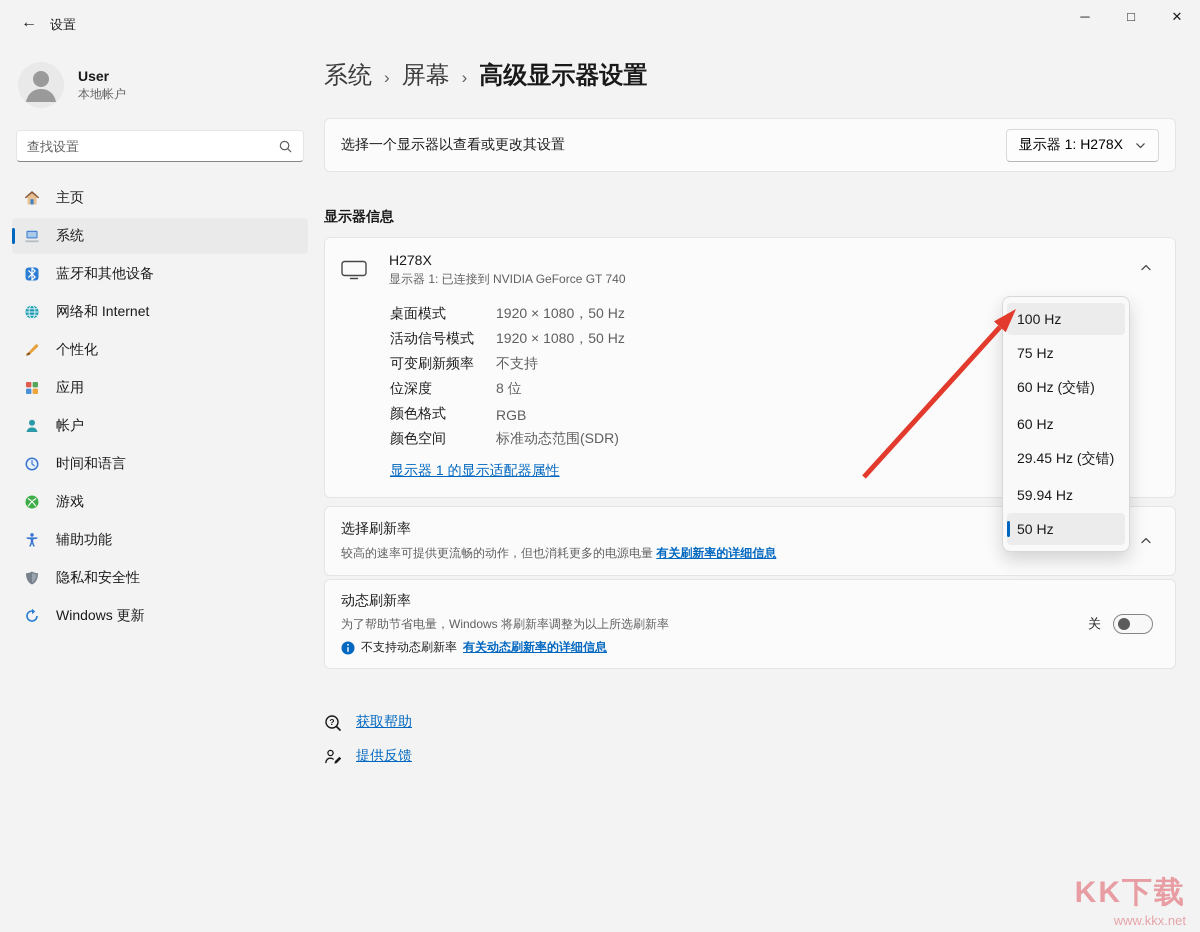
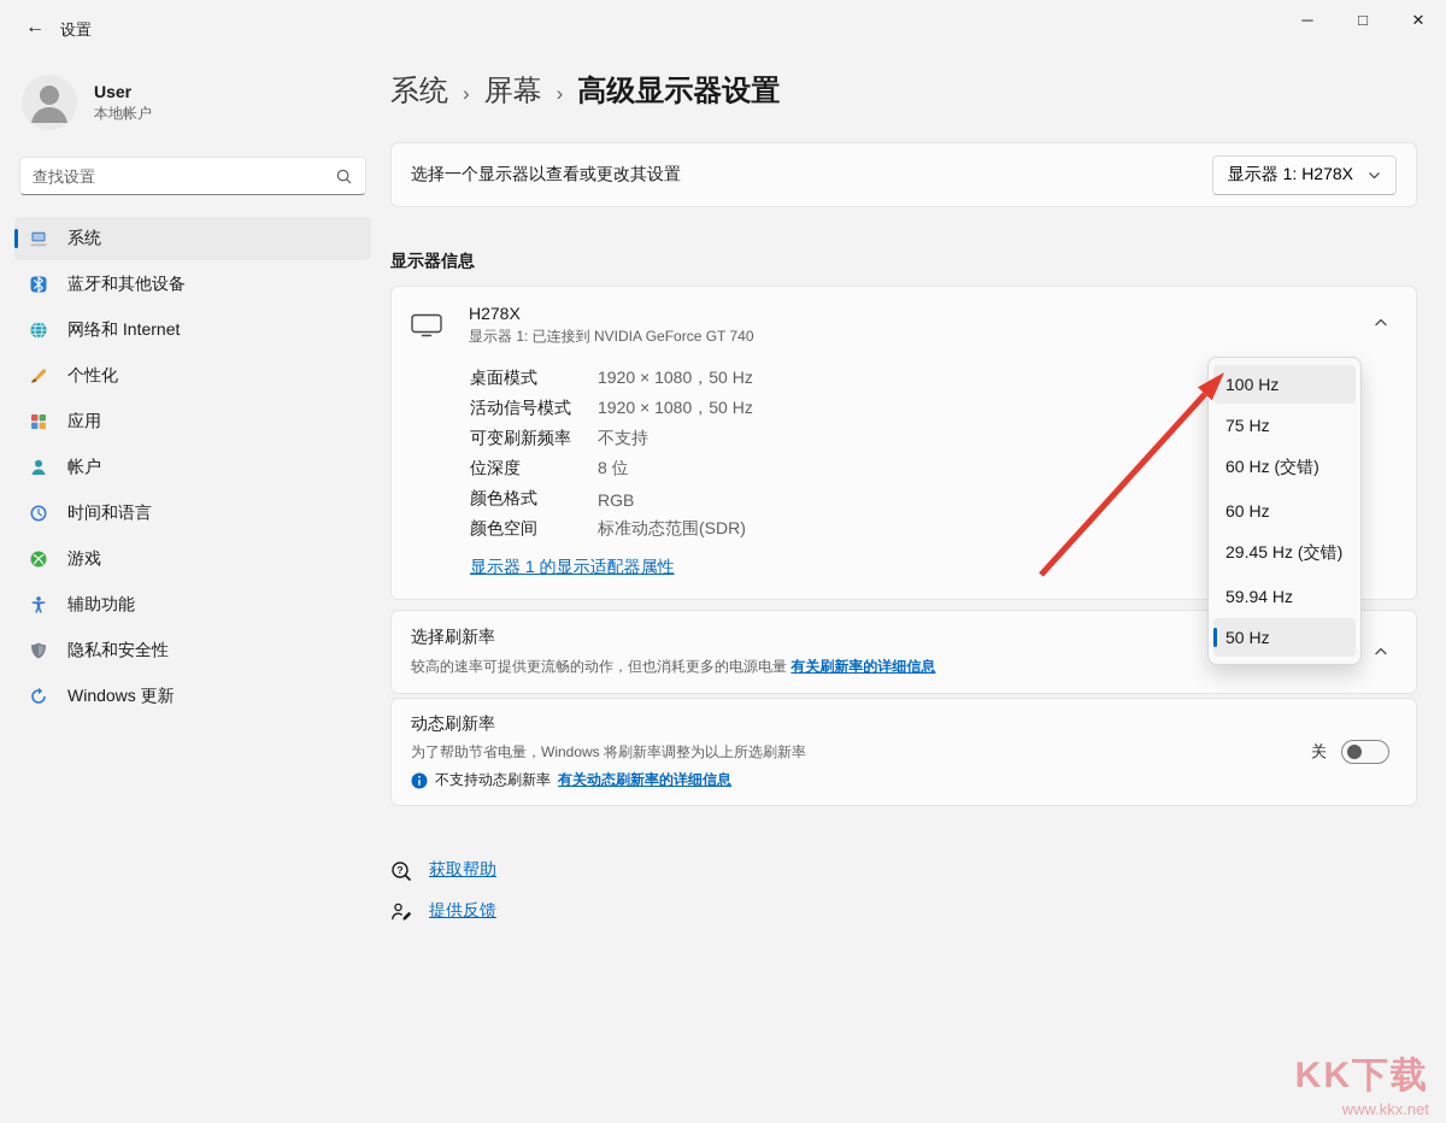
  ←
  设置
  ─
  □
  ✕
  User
  本地帐户
  查找设置
- 主页
  系统
  蓝牙和其他设备
  网络和 Internet
  个性化
  应用
  帐户
  时间和语言
  游戏
  辅助功能
  隐私和安全性
  Windows 更新
  系统
  ›
  屏幕
  ›
  高级显示器设置
  选择一个显示器以查看或更改其设置
  显示器 1: H278X
  显示器信息
  H278X
  显示器 1: 已连接到 NVIDIA GeForce GT 740
  桌面模式
  1920 × 1080，50 Hz
  活动信号模式
  1920 × 1080，50 Hz
  可变刷新频率
  不支持
  位深度
  8 位
  颜色格式
  RGB
  颜色空间
  标准动态范围(SDR)
  显示器 1 的显示适配器属性
  选择刷新率
  较高的速率可提供更流畅的动作，但也消耗更多的电源电量 有关刷新率的详细信息
  动态刷新率
  为了帮助节省电量，Windows 将刷新率调整为以上所选刷新率
  不支持动态刷新率
  有关动态刷新率的详细信息
  关
  ?
  获取帮助
  提供反馈
  100 Hz
  75 Hz
  60 Hz (交错)
  60 Hz
  29.45 Hz (交错)
  59.94 Hz
  50 Hz
  KK下载
  www.kkx.net
